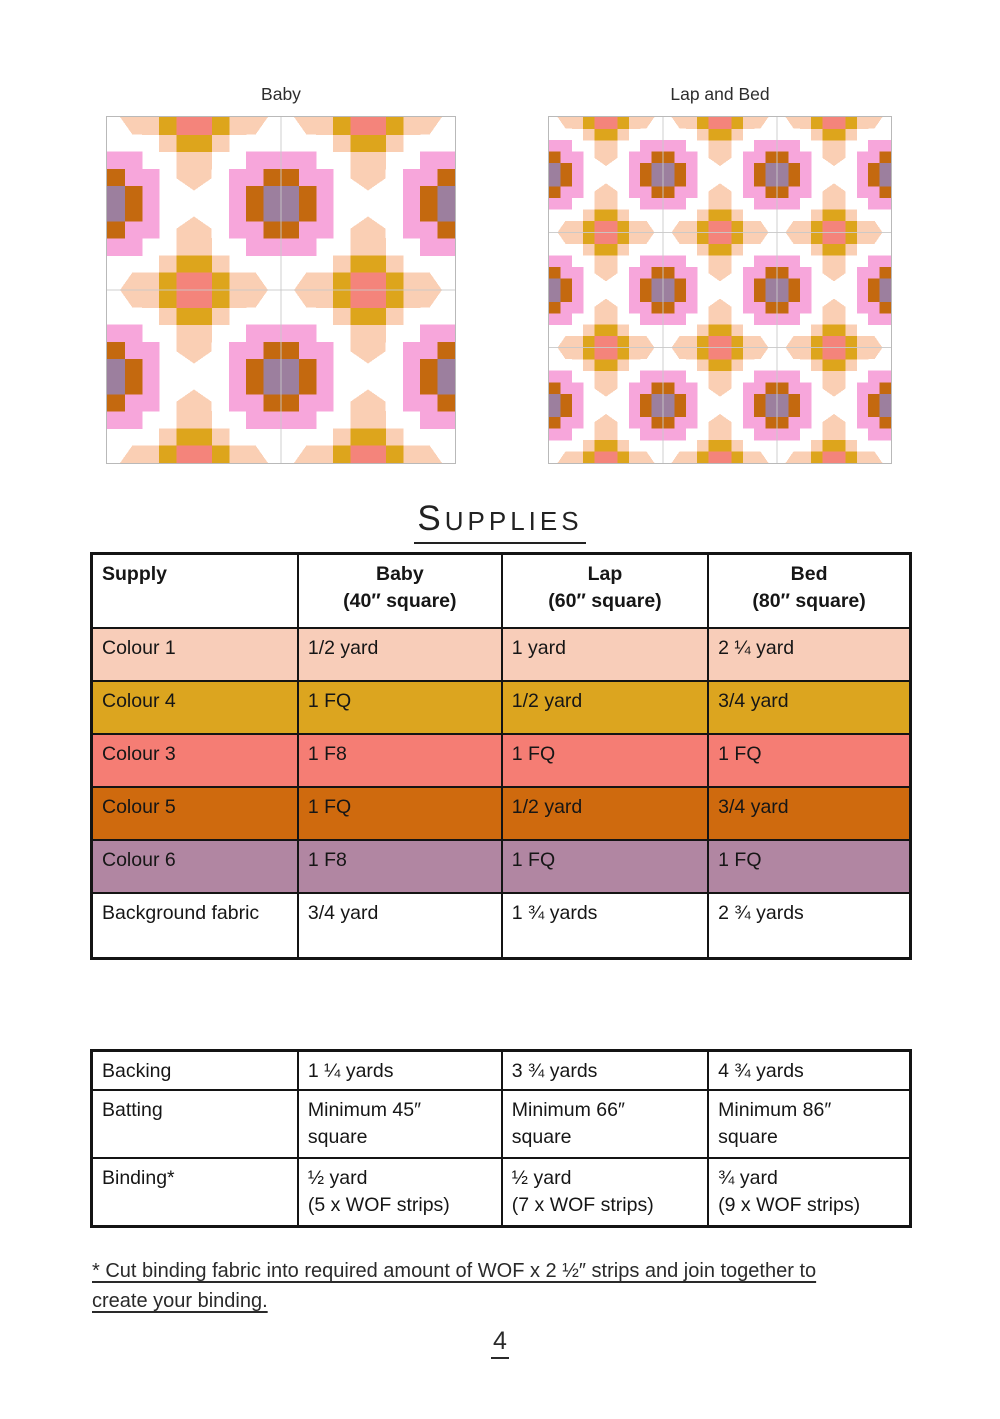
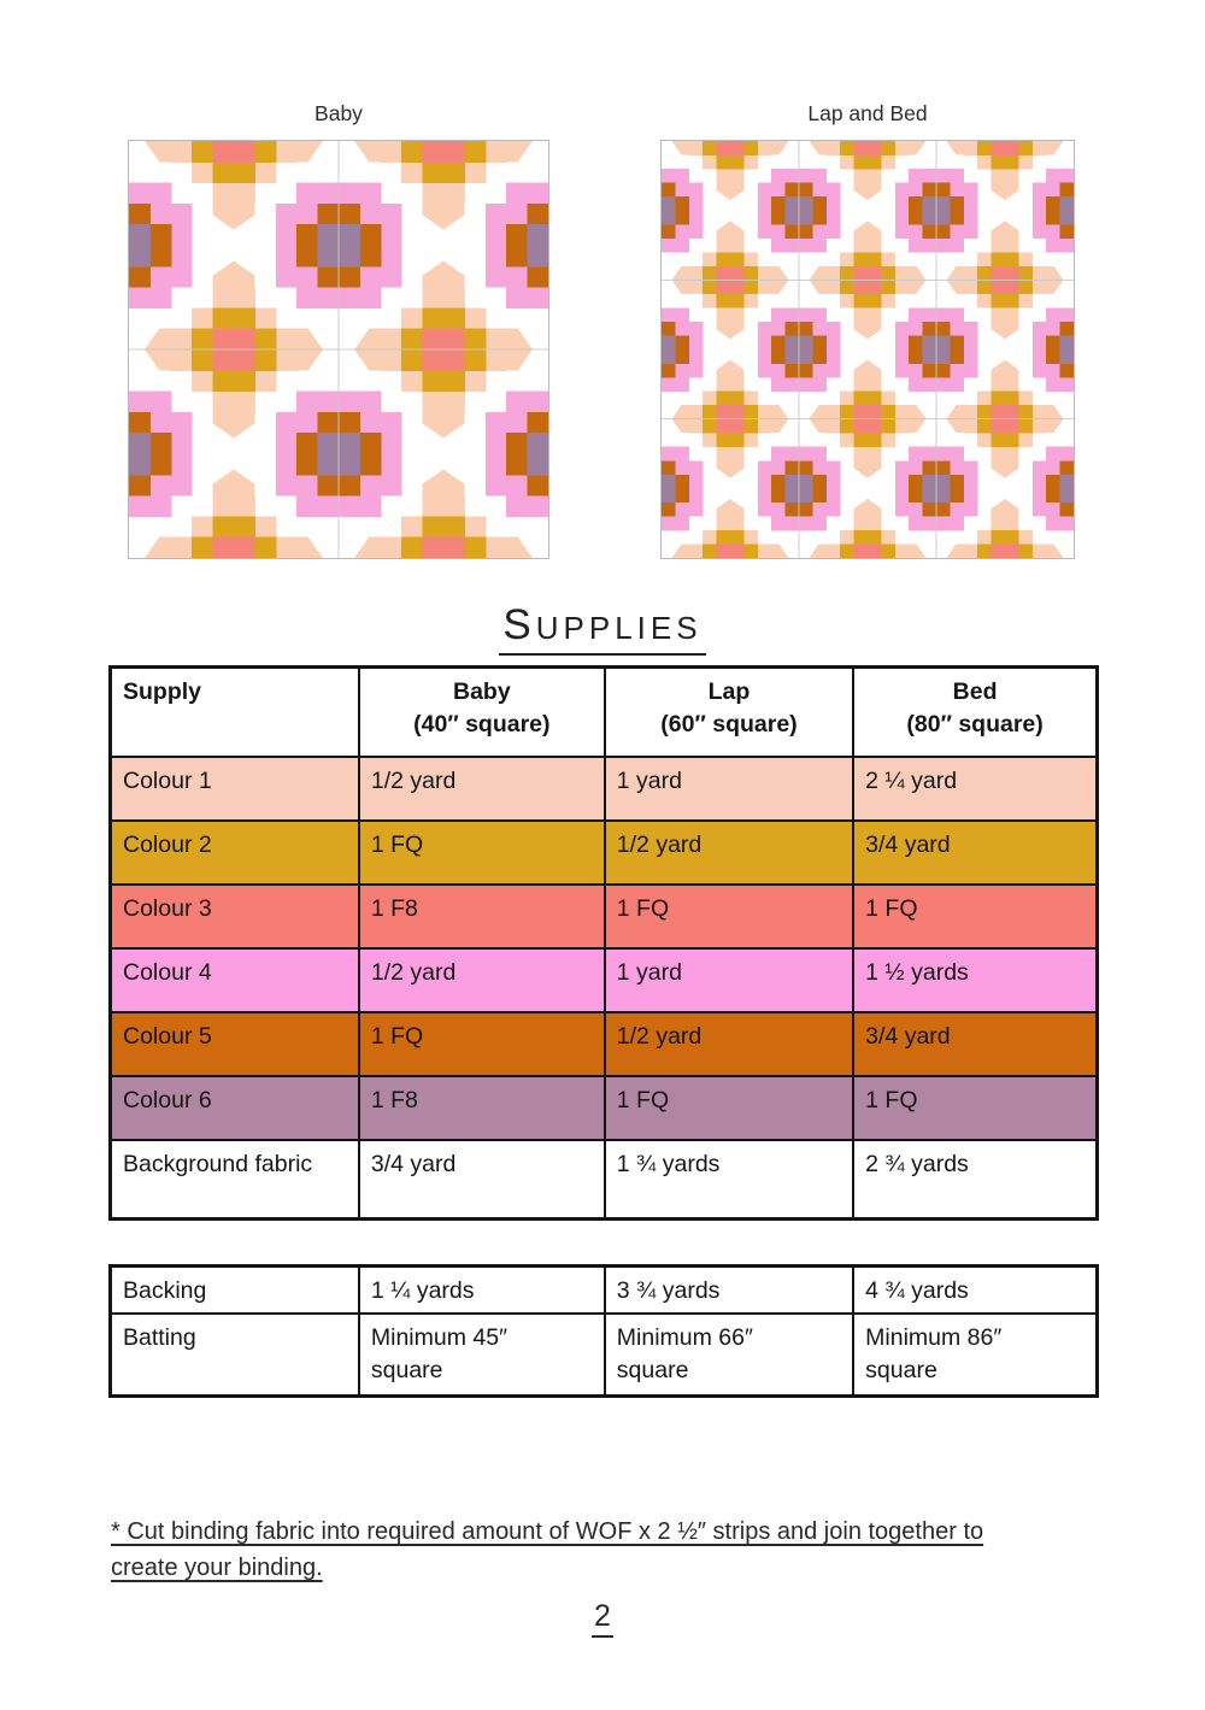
  Baby
  Lap and Bed
  SUPPLIES
  Supply	Baby (40″ square)	Lap (60″ square)	Bed (80″ square)
  Colour 1	1/2 yard	1 yard	2 ¼ yard
- Colour 4	1 FQ	1/2 yard	3/4 yard
+ Colour 2	1 FQ	1/2 yard	3/4 yard
  Colour 3	1 F8	1 FQ	1 FQ
+ Colour 4	1/2 yard	1 yard	1 ½ yards
  Colour 5	1 FQ	1/2 yard	3/4 yard
  Colour 6	1 F8	1 FQ	1 FQ
  Background fabric	3/4 yard	1 ¾ yards	2 ¾ yards
  Backing	1 ¼ yards	3 ¾ yards	4 ¾ yards
  Batting	Minimum 45″ square	Minimum 66″ square	Minimum 86″ square
- Binding*	½ yard (5 x WOF strips)	½ yard (7 x WOF strips)	¾ yard (9 x WOF strips)
  * Cut binding fabric into required amount of WOF x 2 ½″ strips and join together to
  create your binding.
- 4
+ 2
